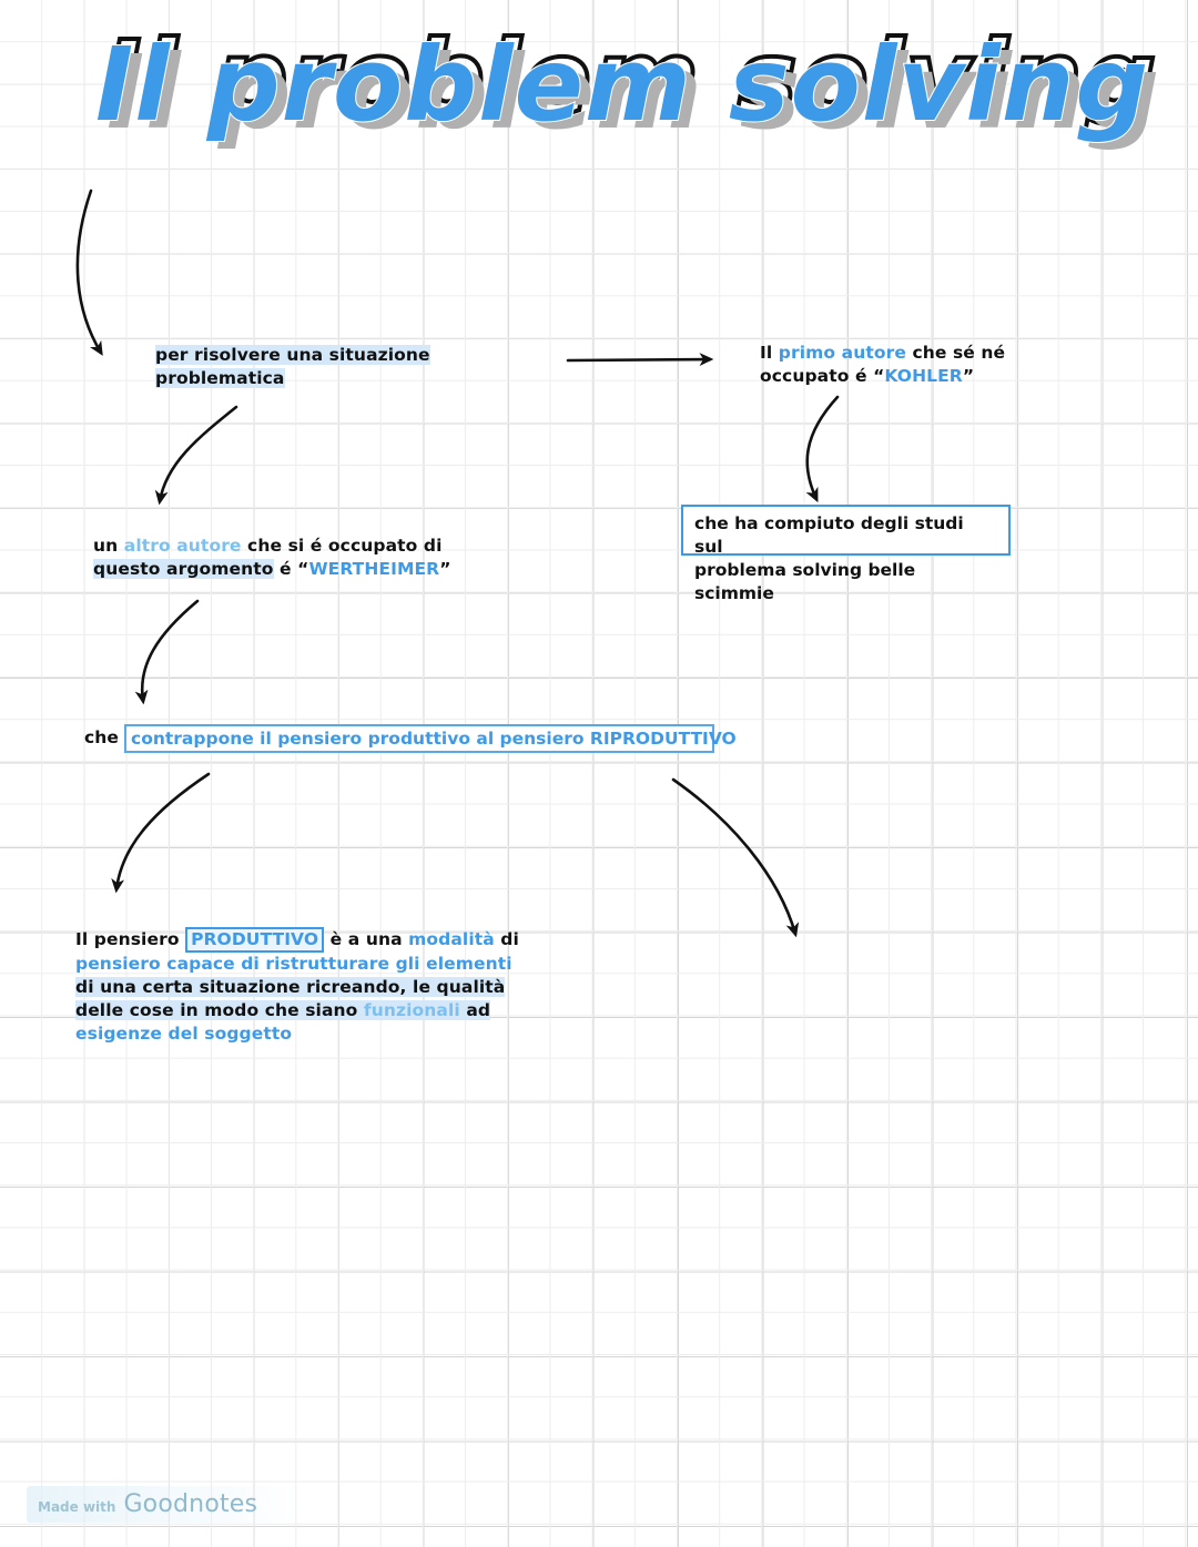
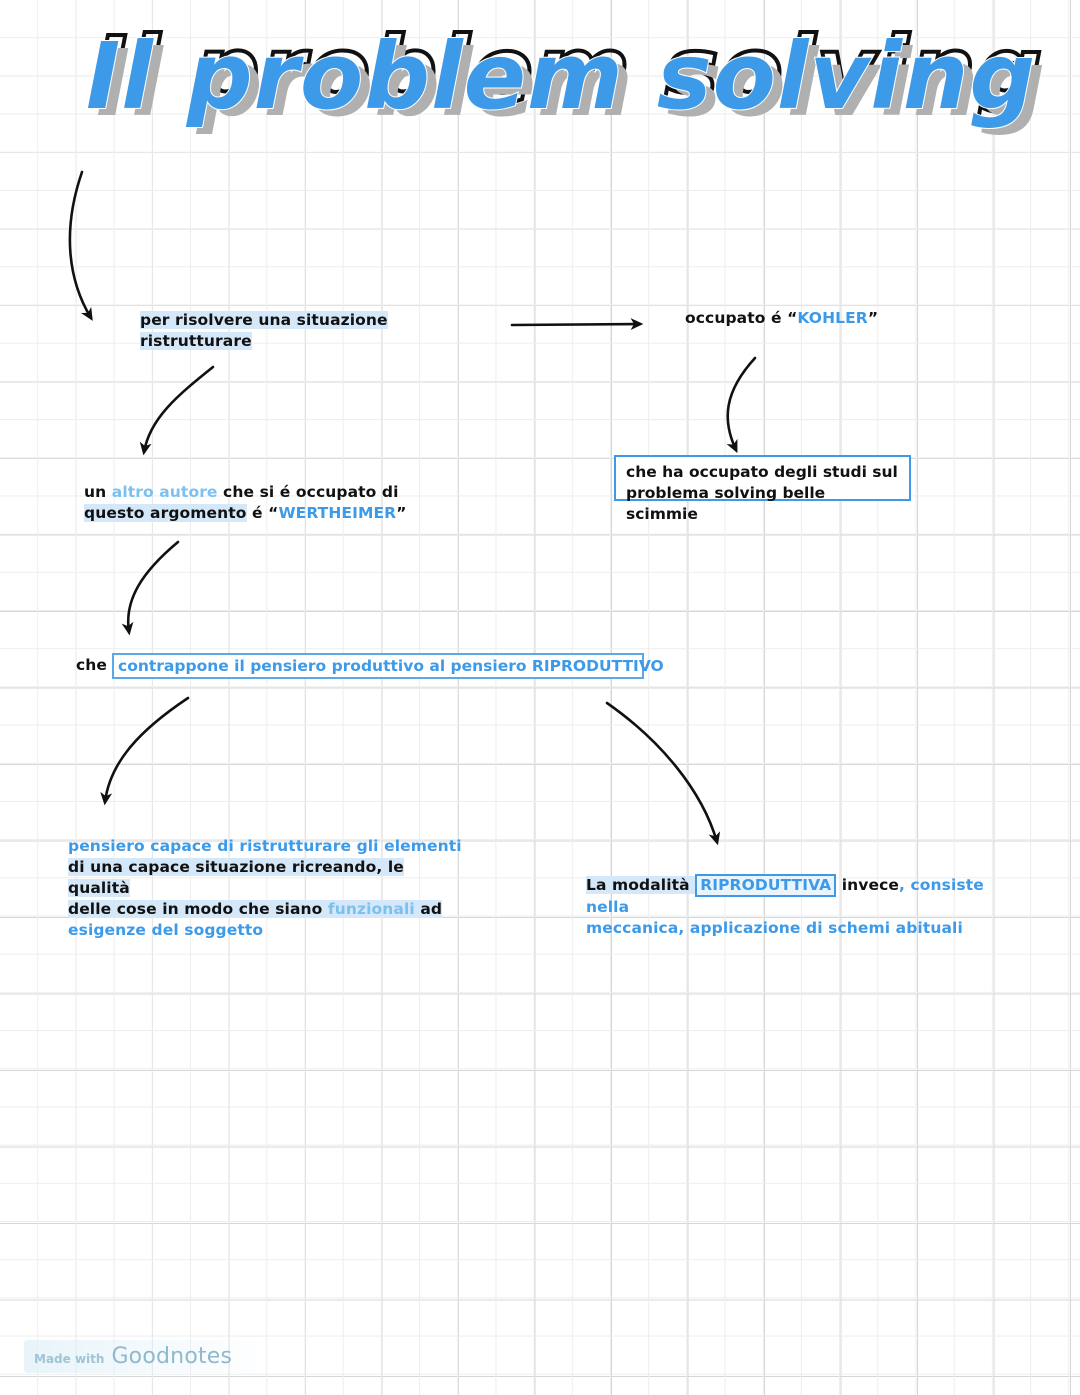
  Il problem solving
  Il problem solving
- per risolvere una situazione problematica
+ per risolvere una situazione ristrutturare
- Il primo autore che sé né
  occupato é “KOHLER”
- che ha compiuto degli studi sul
+ che ha occupato degli studi sul
  problema solving belle scimmie
  un altro autore che si é occupato di
  questo argomento é “WERTHEIMER”
  che
  contrappone il pensiero produttivo al pensiero RIPRODUTTIV
- Il pensiero PRODUTTIVO è a una modalità di
  pensiero capace di ristrutturare gli elementi
- di una certa situazione ricreando, le qualità
+ di una capace situazione ricreando, le qualità
  delle cose in modo che siano funzionali ad
  esigenze del soggetto
+ La modalità RIPRODUTTIVA invece, consiste nella
+ meccanica, applicazione di schemi abituali
  Made with
  Goodnotes
